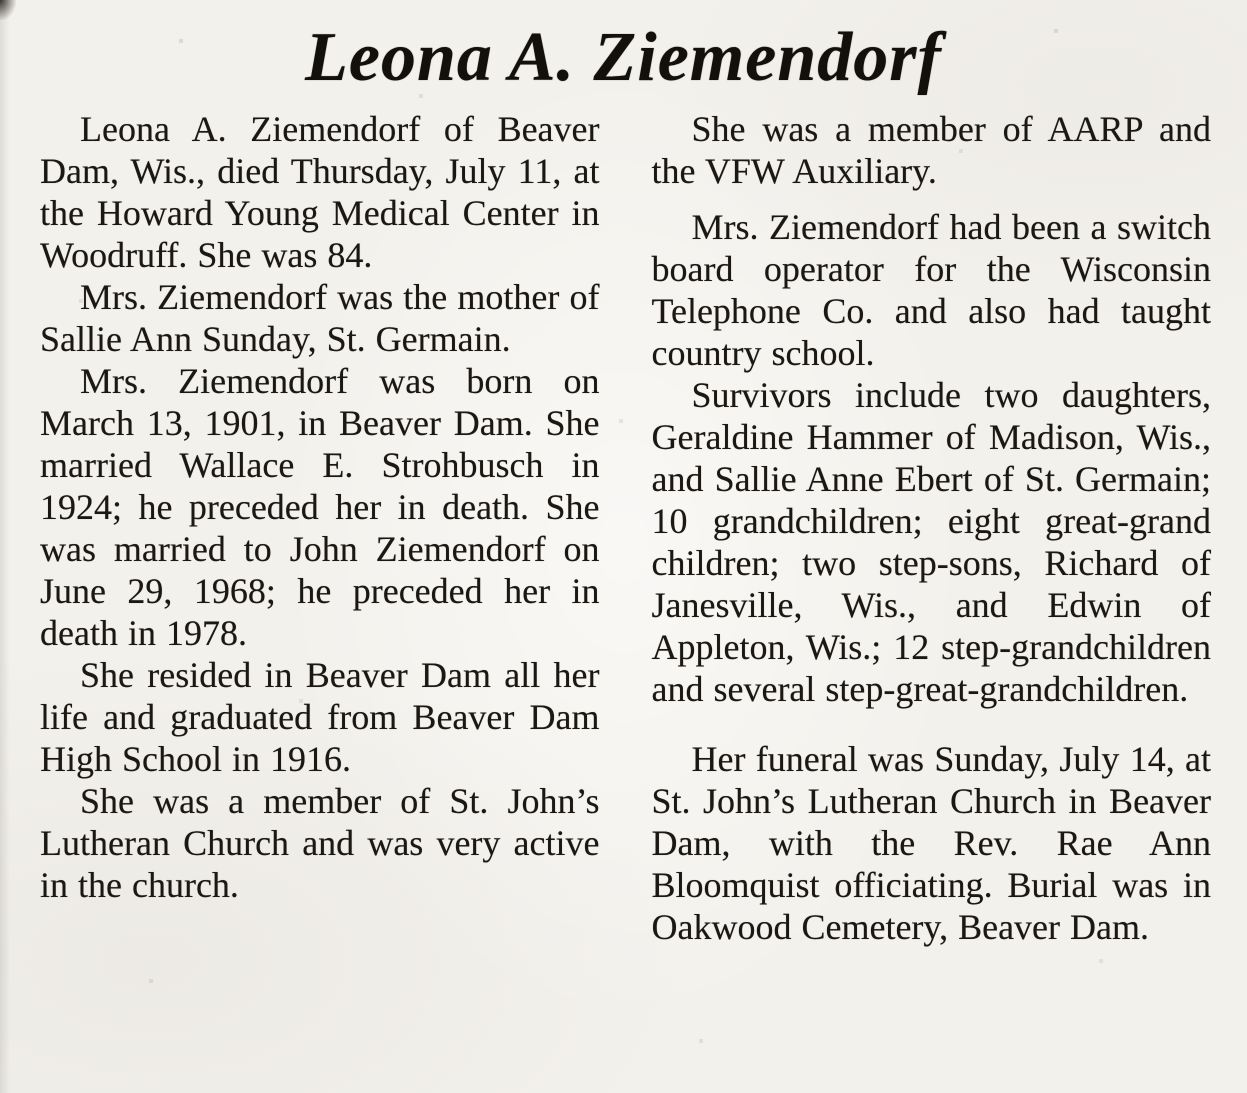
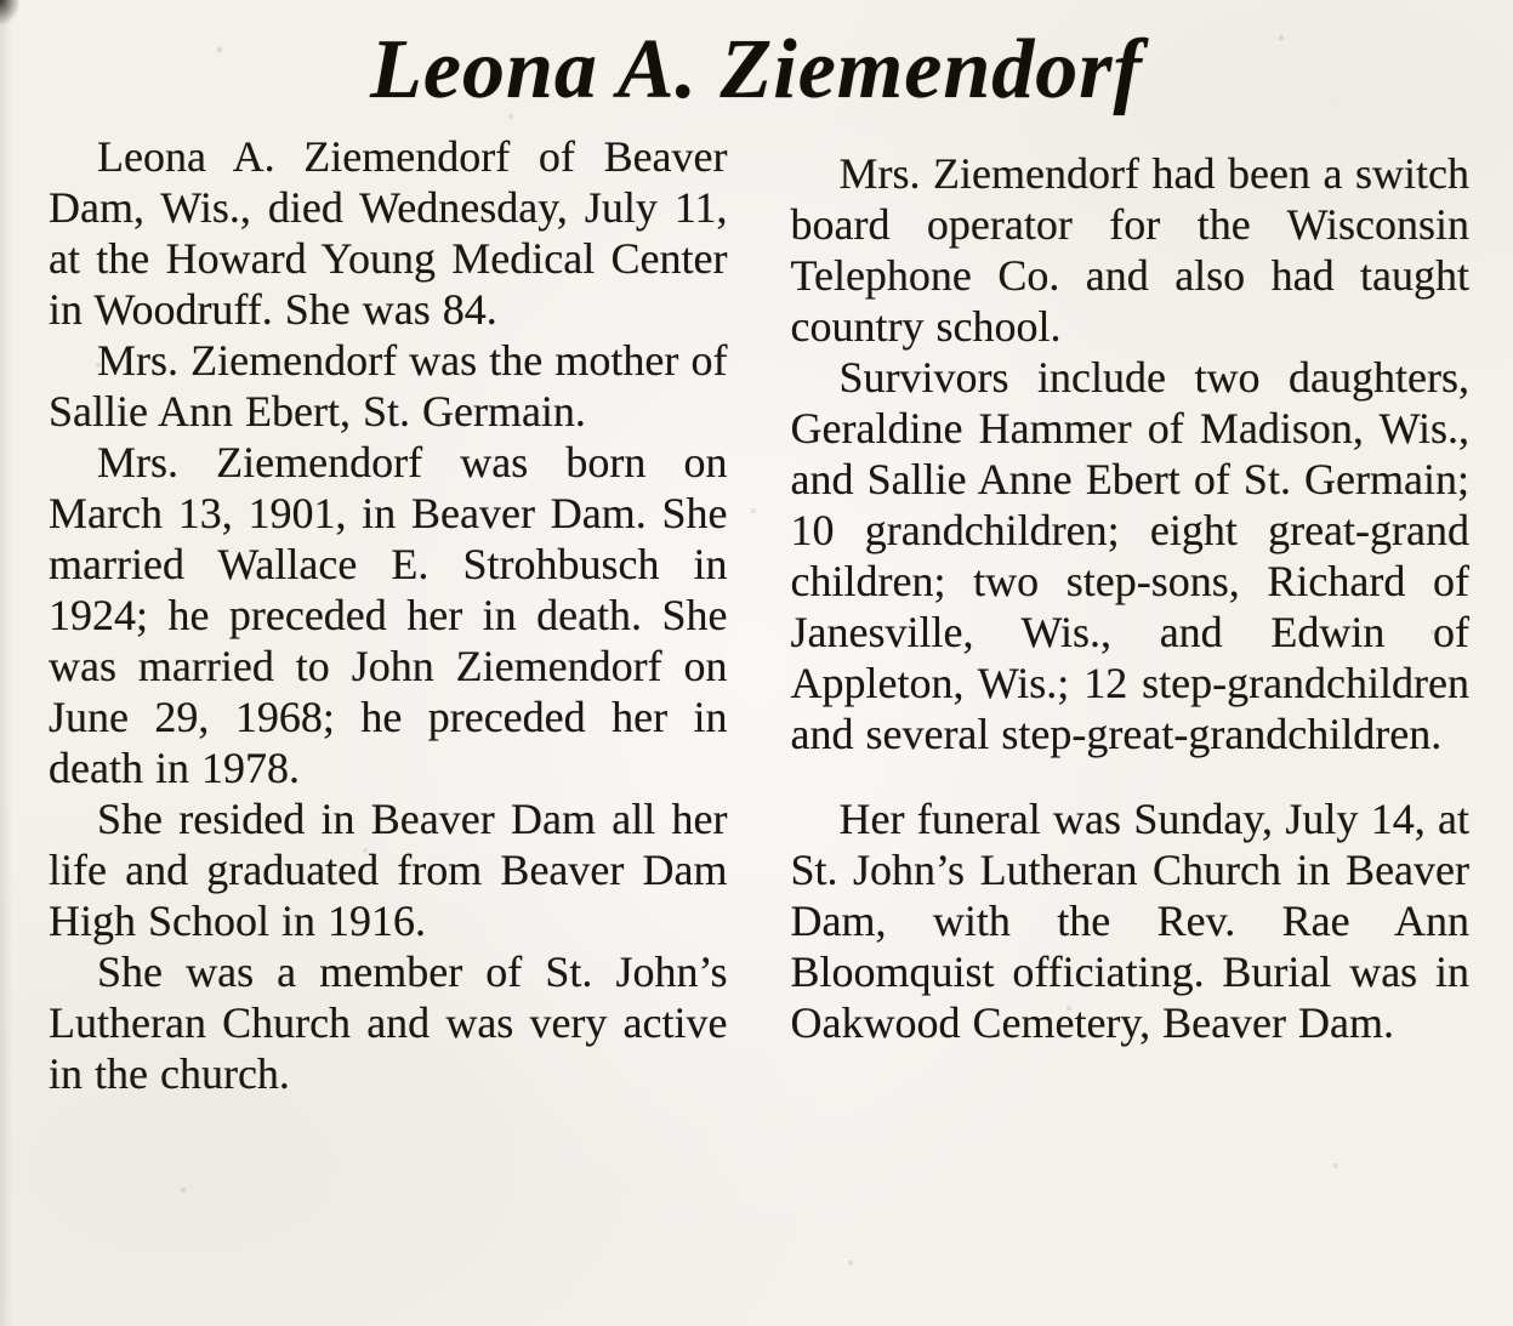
  Leona A. Ziemendorf
- Leona A. Ziemendorf of Beaver Dam, Wis., died Thursday, July 11, at the Howard Young Medical Center in Woodruff. She was 84.
+ Leona A. Ziemendorf of Beaver Dam, Wis., died Wednesday, July 11, at the Howard Young Medical Center in Woodruff. She was 84.
- Mrs. Ziemendorf was the mother of Sallie Ann Sunday, St. Germain.
+ Mrs. Ziemendorf was the mother of Sallie Ann Ebert, St. Germain.
  Mrs. Ziemendorf was born on March 13, 1901, in Beaver Dam. She married Wallace E. Strohbusch in 1924; he preceded her in death. She was married to John Ziemendorf on June 29, 1968; he preceded her in death in 1978.
  She resided in Beaver Dam all her life and graduated from Beaver Dam High School in 1916.
  She was a member of St. John’s Lutheran Church and was very active in the church.
- She was a member of AARP and the VFW Auxiliary.
  Mrs. Ziemendorf had been a switch board operator for the Wisconsin Telephone Co. and also had taught country school.
  Survivors include two daughters, Geraldine Hammer of Madison, Wis., and Sallie Anne Ebert of St. Germain; 10 grandchildren; eight great-grand children; two step-sons, Richard of Janesville, Wis., and Edwin of Appleton, Wis.; 12 step-grandchildren and several step-great-grandchildren.
  Her funeral was Sunday, July 14, at St. John’s Lutheran Church in Beaver Dam, with the Rev. Rae Ann Bloomquist officiating. Burial was in Oakwood Cemetery, Beaver Dam.
